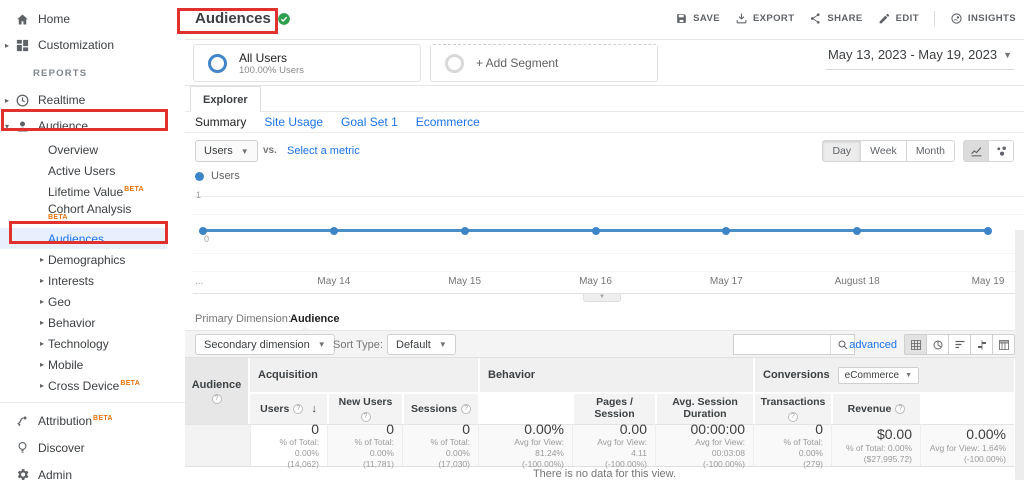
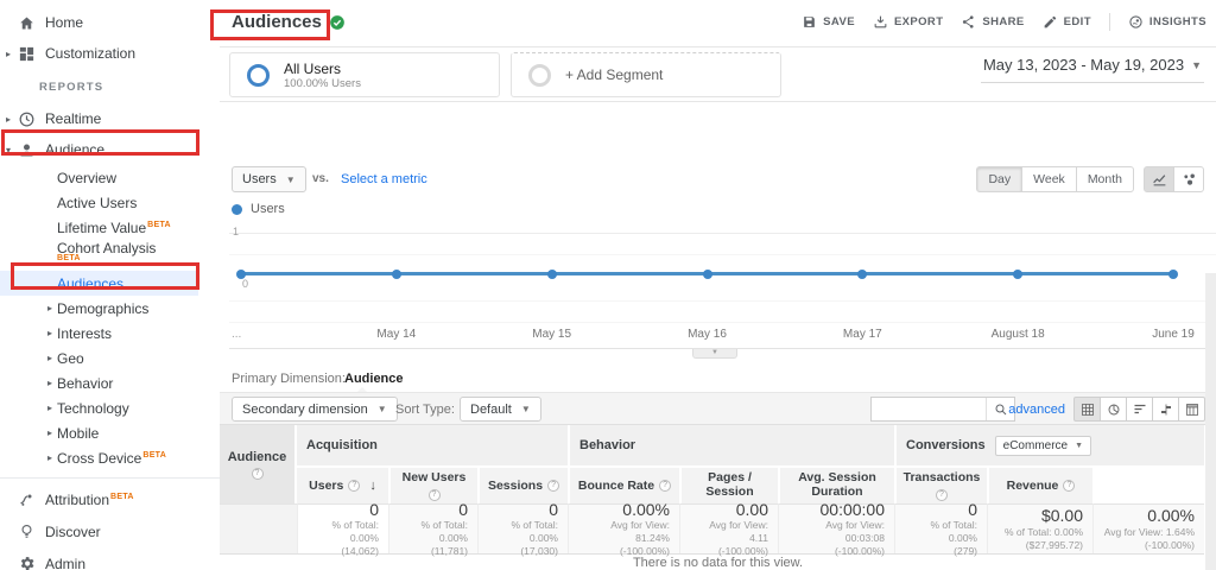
  Home
  ▸
  Customization
  REPORTS
  ▸
  Realtime
  ▾
  Audience
  Overview
  Active Users
  Lifetime Value
  Cohort Analysis
  Audiences
  ▸
  Demographics
  ▸
  Interests
  ▸
  Geo
  ▸
  Behavior
  ▸
  Technology
  ▸
  Mobile
  ▸
  Cross Device
  Attribution
  Discover
  Admin
  Audiences
  SAVE
  EXPORT
  SHARE
  EDIT
  INSIGHTS
  All Users
  100.00% Users
  + Add Segment
  May 13, 2023 - May 19, 2023
  ▼
- Explorer
- Summary
- Site Usage
- Goal Set 1
- Ecommerce
  Users
  ▼
  vs.
  Select a metric
  Day
  Week
  Month
  Users
  1
  0
  ...
  May 14
  May 15
  May 16
  May 17
  August 18
- May 19
+ June 19
  Primary Dimension:
  Audience
  Secondary dimension
  ▼
  Sort Type:
  Default
  ▼
  advanced
  Audience
  Acquisition
  Behavior
  Conversions
  eCommerce
  Users
  ↓
  New Users
  Sessions
+ Bounce Rate
  Pages / Session
  Avg. Session Duration
  Transactions
  Revenue
  0
  % of Total: 0.00%
  (14,062)
  0
  % of Total: 0.00%
  (11,781)
  0
  % of Total: 0.00%
  (17,030)
  0.00%
  Avg for View: 81.24%
  (-100.00%)
  0.00
  Avg for View: 4.11
  (-100.00%)
  00:00:00
  Avg for View: 00:03:08
  (-100.00%)
  0
  % of Total: 0.00%
  (279)
  $0.00
  % of Total: 0.00%
  ($27,995.72)
  0.00%
  Avg for View: 1.64%
  (-100.00%)
  There is no data for this view.
